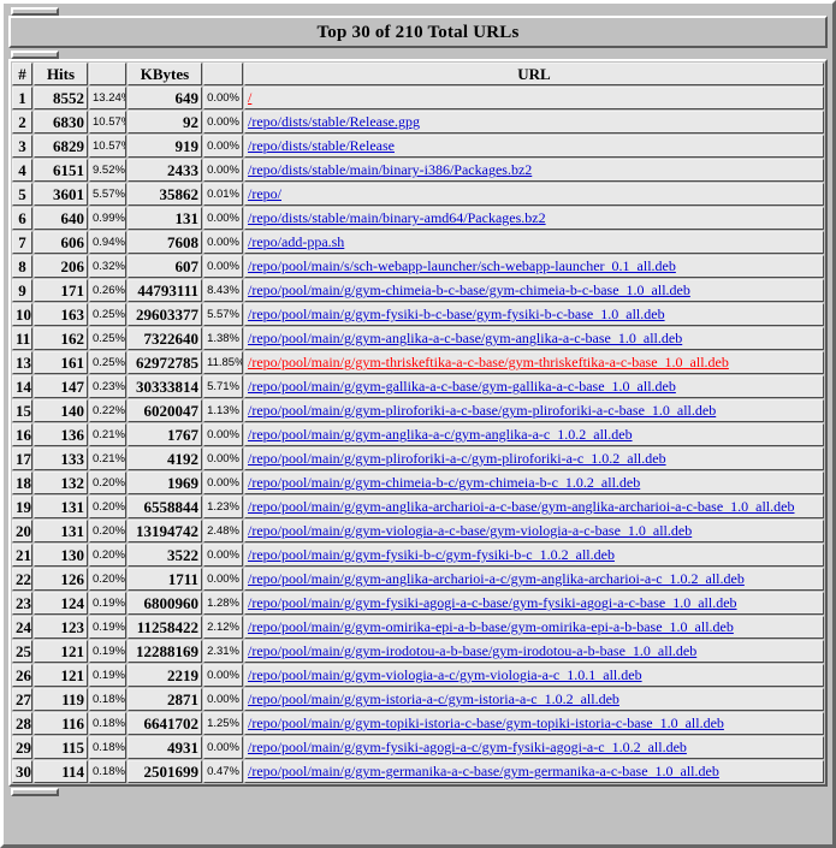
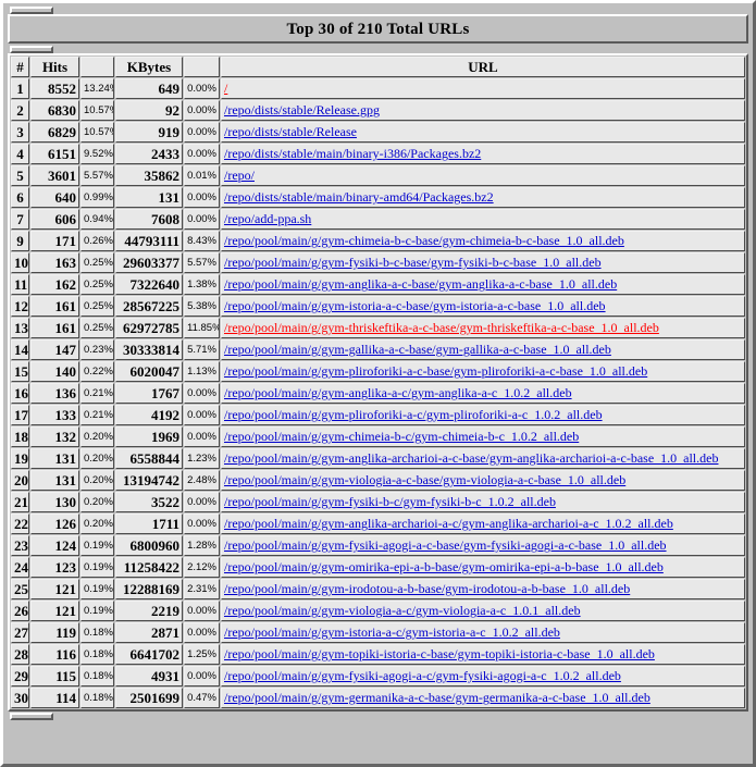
  Top 30 of 210 Total URLs
  #	Hits		KBytes		URL
  1	8552	13.24	649	0.00%	/
  2	6830	10.57	92	0.00%	/repo/dists/stable/Release.gpg
  3	6829	10.57	919	0.00%	/repo/dists/stable/Release
  4	6151	9.52%	2433	0.00%	/repo/dists/stable/main/binary-i386/Packages.bz2
  5	3601	5.57%	35862	0.01%	/repo/
  6	640	0.99%	131	0.00%	/repo/dists/stable/main/binary-amd64/Packages.bz2
  7	606	0.94%	7608	0.00%	/repo/add-ppa.sh
- 8	206	0.32%	607	0.00%	/repo/pool/main/s/sch-webapp-launcher/sch-webapp-launcher_0.1_all.deb
  9	171	0.26%	44793111	8.43%	/repo/pool/main/g/gym-chimeia-b-c-base/gym-chimeia-b-c-base_1.0_all.deb
  10	163	0.25%	29603377	5.57%	/repo/pool/main/g/gym-fysiki-b-c-base/gym-fysiki-b-c-base_1.0_all.deb
  11	162	0.25%	7322640	1.38%	/repo/pool/main/g/gym-anglika-a-c-base/gym-anglika-a-c-base_1.0_all.deb
+ 12	161	0.25%	28567225	5.38%	/repo/pool/main/g/gym-istoria-a-c-base/gym-istoria-a-c-base_1.0_all.deb
  13	161	0.25%	62972785	11.85%	/repo/pool/main/g/gym-thriskeftika-a-c-base/gym-thriskeftika-a-c-base_1.0_all.deb
  14	147	0.23%	30333814	5.71%	/repo/pool/main/g/gym-gallika-a-c-base/gym-gallika-a-c-base_1.0_all.deb
  15	140	0.22%	6020047	1.13%	/repo/pool/main/g/gym-pliroforiki-a-c-base/gym-pliroforiki-a-c-base_1.0_all.deb
  16	136	0.21%	1767	0.00%	/repo/pool/main/g/gym-anglika-a-c/gym-anglika-a-c_1.0.2_all.deb
  17	133	0.21%	4192	0.00%	/repo/pool/main/g/gym-pliroforiki-a-c/gym-pliroforiki-a-c_1.0.2_all.deb
  18	132	0.20%	1969	0.00%	/repo/pool/main/g/gym-chimeia-b-c/gym-chimeia-b-c_1.0.2_all.deb
  19	131	0.20%	6558844	1.23%	/repo/pool/main/g/gym-anglika-archarioi-a-c-base/gym-anglika-archarioi-a-c-base_1.0_all.deb
  20	131	0.20%	13194742	2.48%	/repo/pool/main/g/gym-viologia-a-c-base/gym-viologia-a-c-base_1.0_all.deb
  21	130	0.20%	3522	0.00%	/repo/pool/main/g/gym-fysiki-b-c/gym-fysiki-b-c_1.0.2_all.deb
  22	126	0.20%	1711	0.00%	/repo/pool/main/g/gym-anglika-archarioi-a-c/gym-anglika-archarioi-a-c_1.0.2_all.deb
  23	124	0.19%	6800960	1.28%	/repo/pool/main/g/gym-fysiki-agogi-a-c-base/gym-fysiki-agogi-a-c-base_1.0_all.deb
  24	123	0.19%	11258422	2.12%	/repo/pool/main/g/gym-omirika-epi-a-b-base/gym-omirika-epi-a-b-base_1.0_all.deb
  25	121	0.19%	12288169	2.31%	/repo/pool/main/g/gym-irodotou-a-b-base/gym-irodotou-a-b-base_1.0_all.deb
  26	121	0.19%	2219	0.00%	/repo/pool/main/g/gym-viologia-a-c/gym-viologia-a-c_1.0.1_all.deb
  27	119	0.18%	2871	0.00%	/repo/pool/main/g/gym-istoria-a-c/gym-istoria-a-c_1.0.2_all.deb
  28	116	0.18%	6641702	1.25%	/repo/pool/main/g/gym-topiki-istoria-c-base/gym-topiki-istoria-c-base_1.0_all.deb
  29	115	0.18%	4931	0.00%	/repo/pool/main/g/gym-fysiki-agogi-a-c/gym-fysiki-agogi-a-c_1.0.2_all.deb
  30	114	0.18%	2501699	0.47%	/repo/pool/main/g/gym-germanika-a-c-base/gym-germanika-a-c-base_1.0_all.deb
